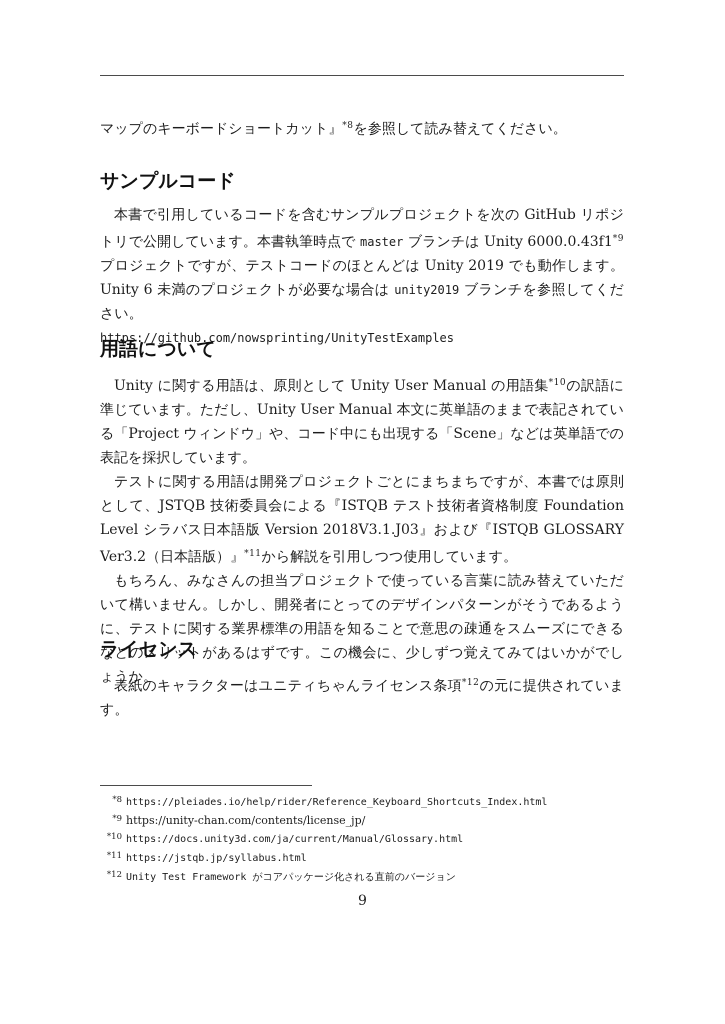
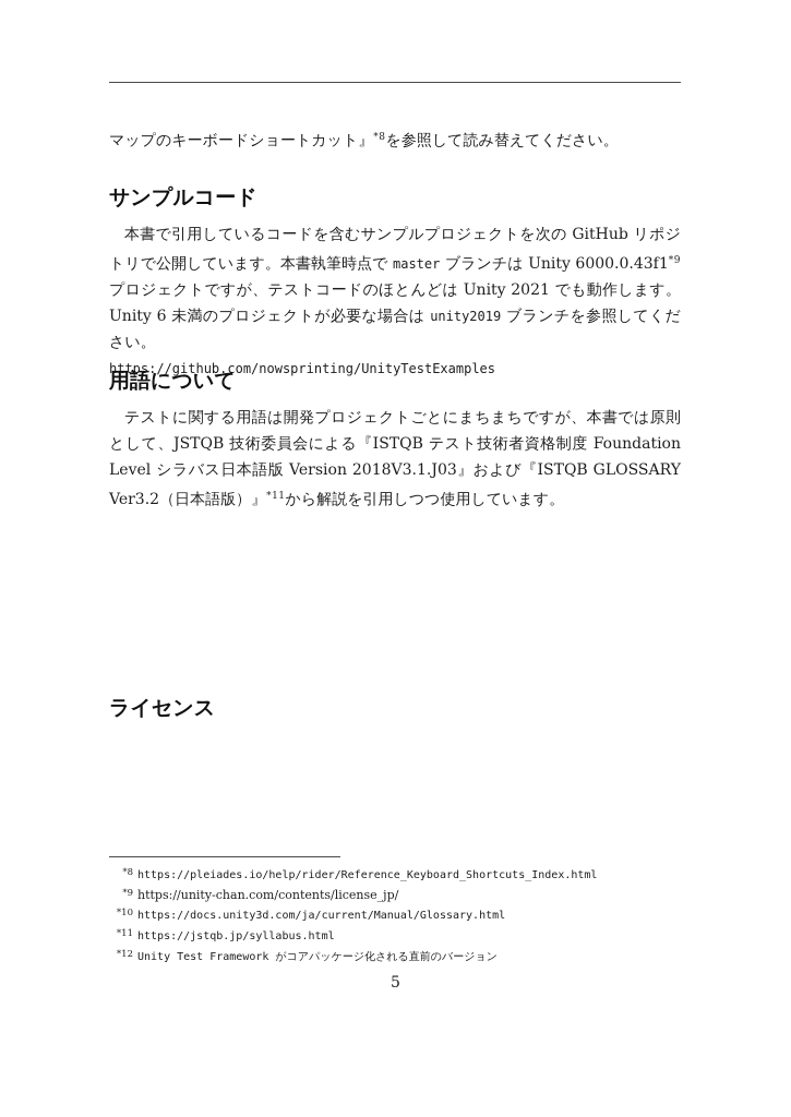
  マップのキーボードショートカット』*8を参照して読み替えてください。
  サンプルコード
- 本書で引用しているコードを含むサンプルプロジェクトを次の GitHub リポジトリで公開しています。本書執筆時点で master ブランチは Unity 6000.0.43f1*9プロジェクトですが、テストコードのほとんどは Unity 2019 でも動作します。Unity 6 未満のプロジェクトが必要な場合は unity2019 ブランチを参照してください。
+ 本書で引用しているコードを含むサンプルプロジェクトを次の GitHub リポジトリで公開しています。本書執筆時点で master ブランチは Unity 6000.0.43f1*9プロジェクトですが、テストコードのほとんどは Unity 2021 でも動作します。Unity 6 未満のプロジェクトが必要な場合は unity2019 ブランチを参照してください。
  https://github.com/nowsprinting/UnityTestExamples
  用語について
- Unity に関する用語は、原則として Unity User Manual の用語集*10の訳語に準じています。ただし、Unity User Manual 本文に英単語のままで表記されている「Project ウィンドウ」や、コード中にも出現する「Scene」などは英単語での表記を採択しています。
  テストに関する用語は開発プロジェクトごとにまちまちですが、本書では原則として、JSTQB 技術委員会による『ISTQB テスト技術者資格制度 Foundation Level シラバス日本語版 Version 2018V3.1.J03』および『ISTQB GLOSSARY Ver3.2（日本語版）』*11から解説を引用しつつ使用しています。
- もちろん、みなさんの担当プロジェクトで使っている言葉に読み替えていただいて構いません。しかし、開発者にとってのデザインパターンがそうであるように、テストに関する業界標準の用語を知ることで意思の疎通をスムーズにできるなどのメリットがあるはずです。この機会に、少しずつ覚えてみてはいかがでしょうか。
  ライセンス
- 表紙のキャラクターはユニティちゃんライセンス条項*12の元に提供されています。
  *8 https://pleiades.io/help/rider/Reference_Keyboard_Shortcuts_Index.html
  *9 https://unity-chan.com/contents/license_jp/
  *10 https://docs.unity3d.com/ja/current/Manual/Glossary.html
  *11 https://jstqb.jp/syllabus.html
  *12 Unity Test Framework がコアパッケージ化される直前のバージョン
- 9
+ 5
